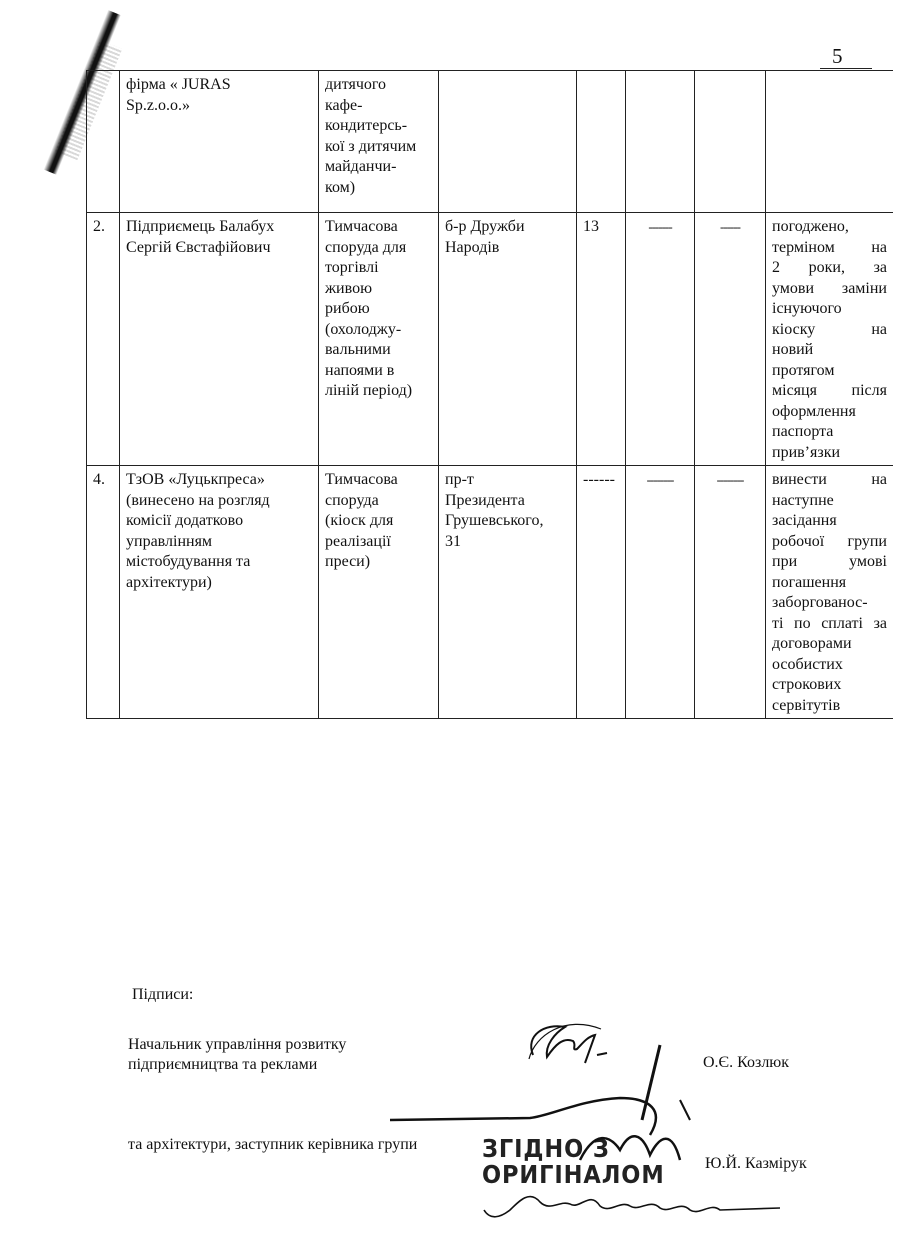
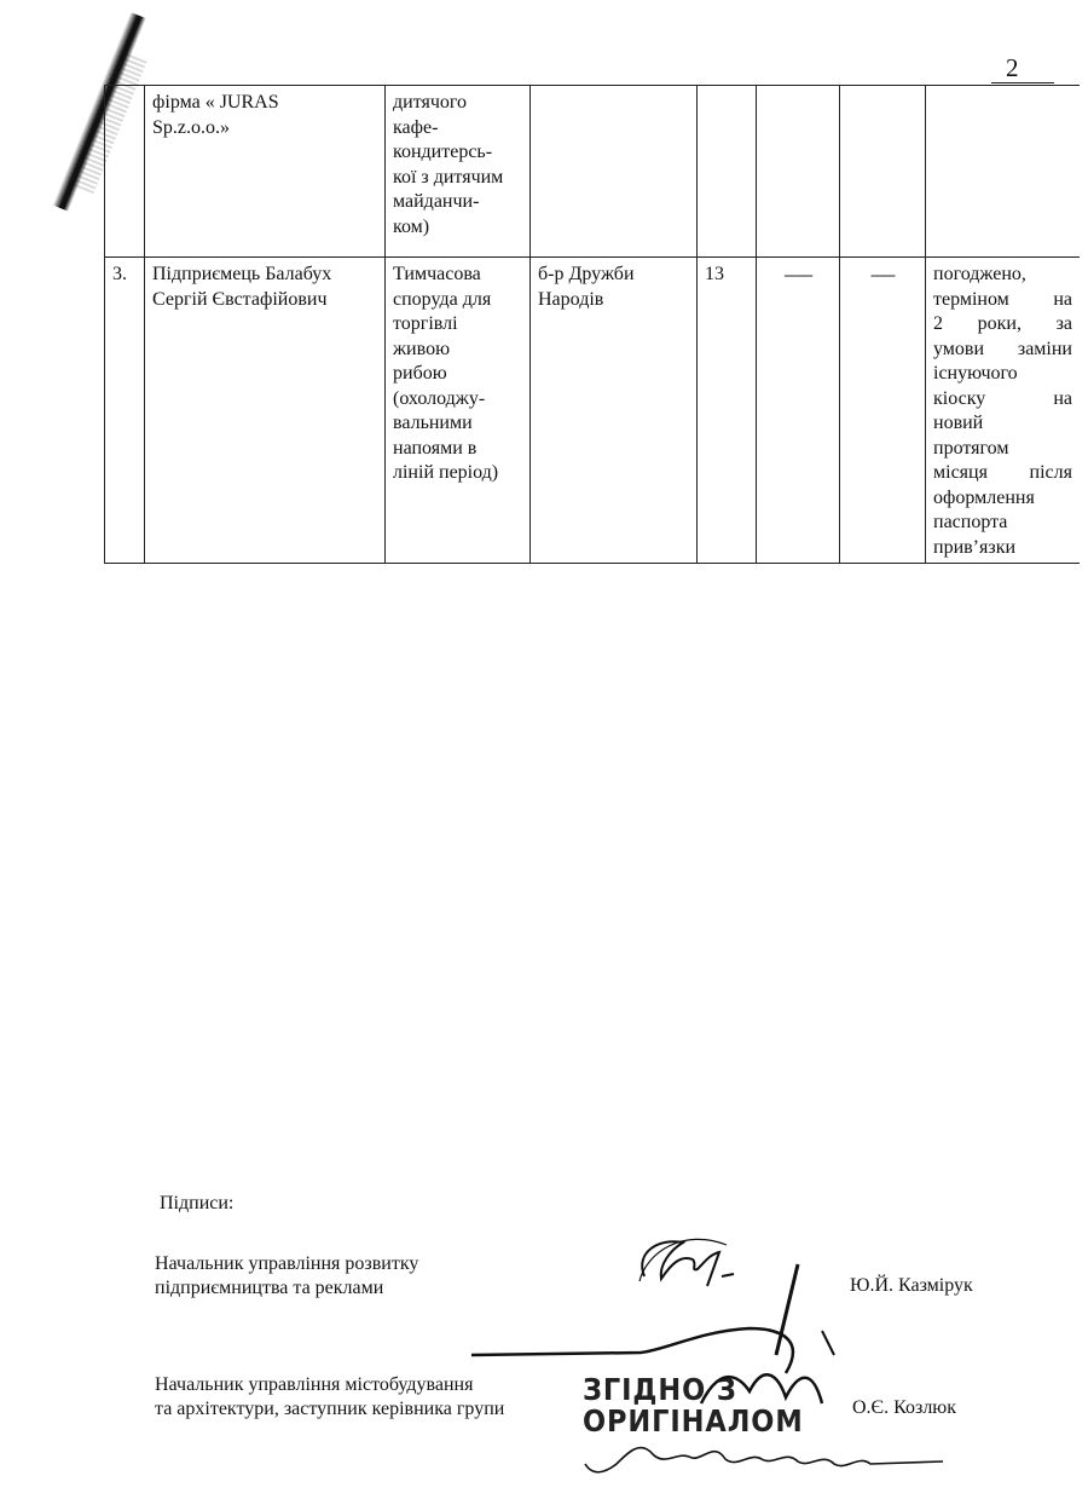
- 5
+ 2
  	фірма « JURASSp.z.o.o.»	дитячогокафе-кондитерсь-кої з дитячиммайданчи-ком)
- 2.	Підприємець БалабухСергій Євстафійович	Тимчасоваспоруда дляторгівліживоюрибою(охолоджу-вальниминапоями вліній період)	б-р ДружбиНародів	13	-------	------	погоджено,терміном на2 роки, заумови заміниіснуючогокіоску нановийпротягоммісяця післяоформленняпаспортаприв’язки
+ 3.	Підприємець БалабухСергій Євстафійович	Тимчасоваспоруда дляторгівліживоюрибою(охолоджу-вальниминапоями вліній період)	б-р ДружбиНародів	13	-------	------	погоджено,терміном на2 роки, заумови заміниіснуючогокіоску нановийпротягоммісяця післяоформленняпаспортаприв’язки
- 4.	ТзОВ «Луцькпреса»(винесено на розглядкомісії додатковоуправлінняммістобудування таархітектури)	Тимчасоваспоруда(кіоск дляреалізаціїпреси)	пр-тПрезидентаГрушевського,31	------	--------	--------	винести нанаступнезасіданняробочої групипри умовіпогашеннязаборгованос-ті по сплаті задоговорамиособистихстроковихсервітутів
  Підписи:
  Начальник управління розвитку
  підприємництва та реклами
- О.Є. Козлюк
+ Ю.Й. Казмірук
+ Начальник управління містобудування
  та архітектури, заступник керівника групи
- Ю.Й. Казмірук
+ О.Є. Козлюк
  ЗГІДНО З
  ОРИГІНАЛ
